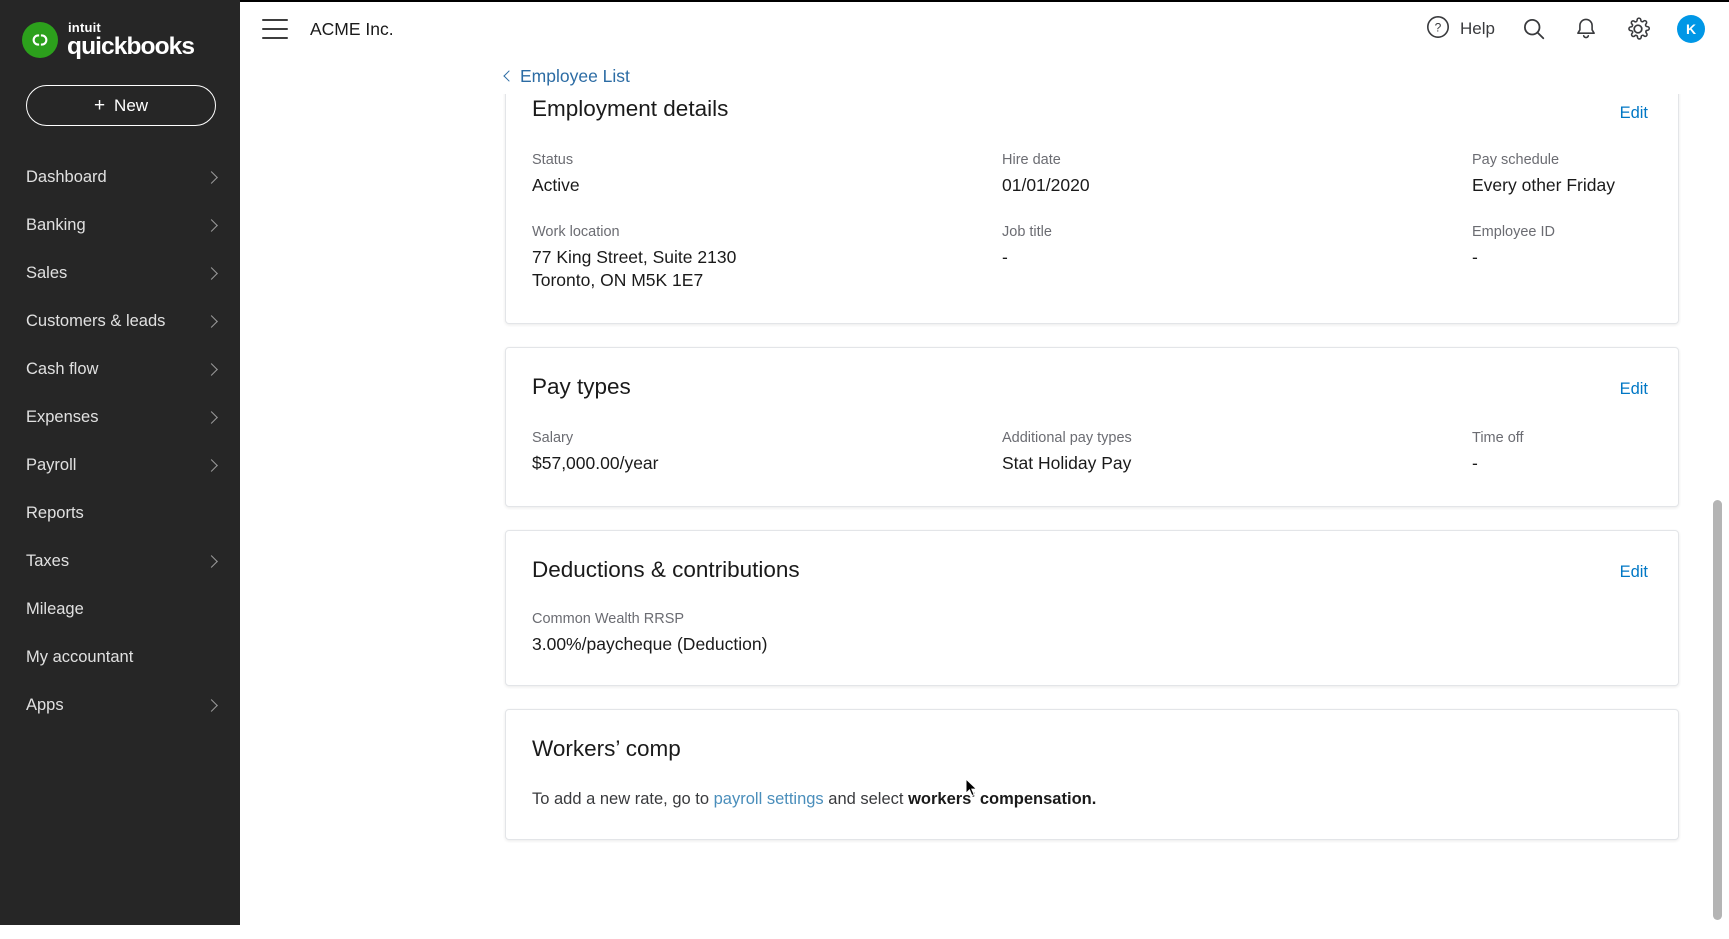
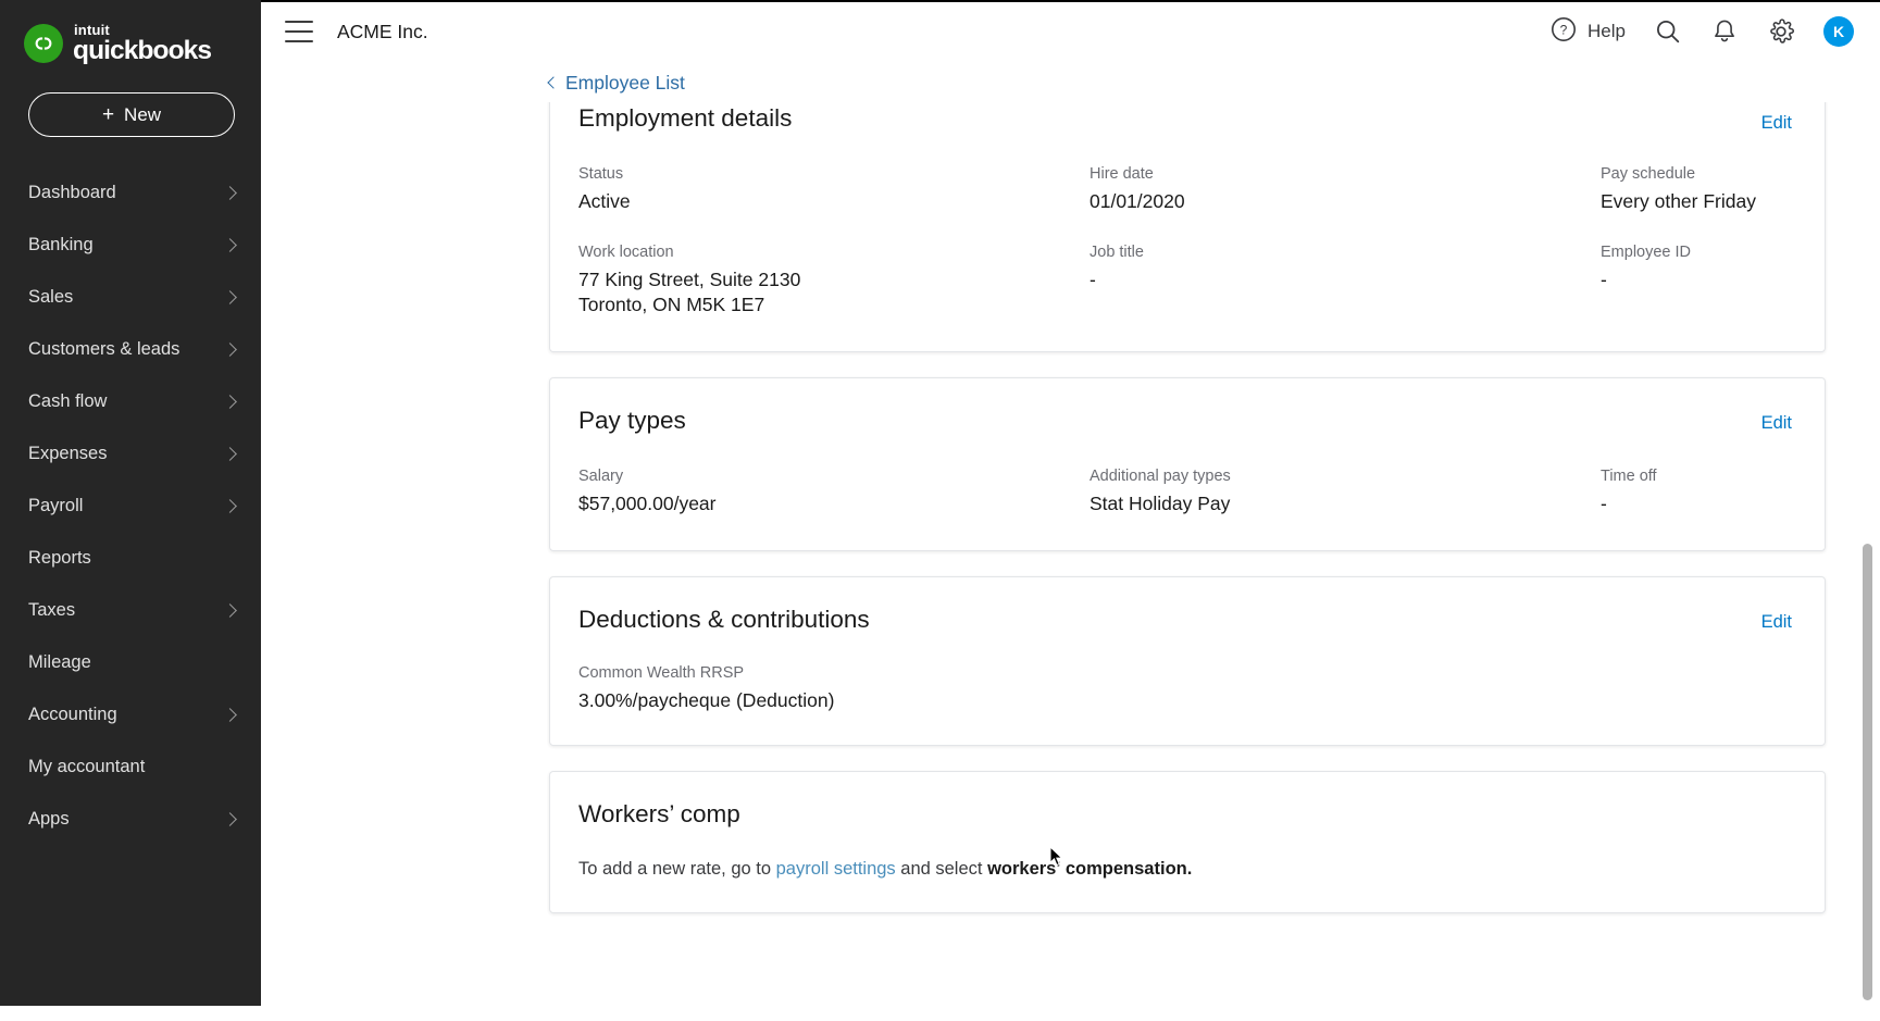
  intuit
  quickbooks
  +
  New
  Dashboard
  Banking
  Sales
  Customers & leads
  Cash flow
  Expenses
  Payroll
  Reports
  Taxes
  Mileage
+ Accounting
  My accountant
  Apps
  ACME Inc.
  ?
  Help
  K
  Employee List
  Employment details
  Edit
  Status
  Active
  Hire date
  01/01/2020
  Pay schedule
  Every other Friday
  Work location
  77 King Street, Suite 2130
  Toronto, ON M5K 1E7
  Job title
  -
  Employee ID
  -
  Pay types
  Edit
  Salary
  $57,000.00/year
  Additional pay types
  Stat Holiday Pay
  Time off
  -
  Deductions & contributions
  Edit
  Common Wealth RRSP
  3.00%/paycheque (Deduction)
  Workers’ comp
  To add a new rate, go to payroll settings and select workers' compensation.
